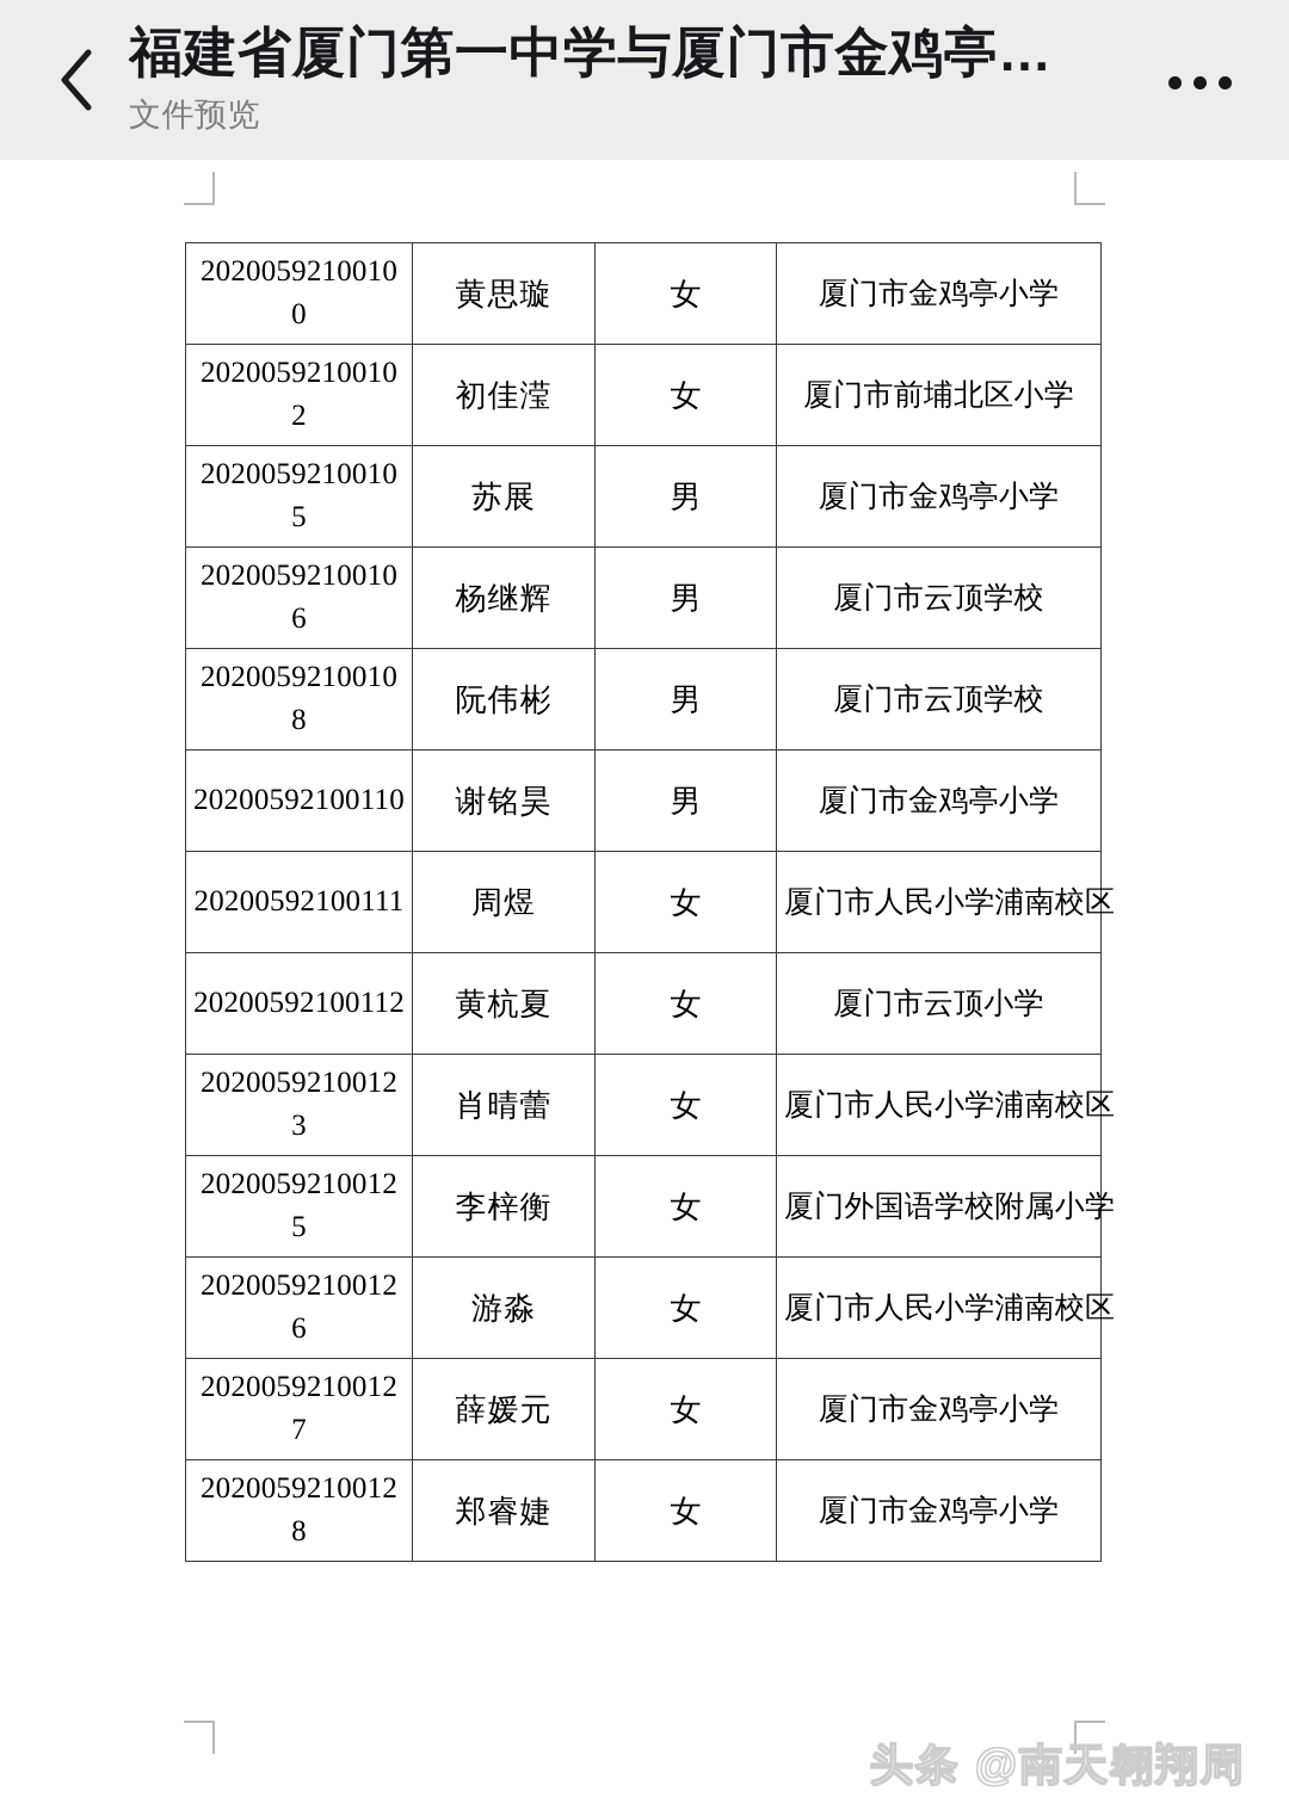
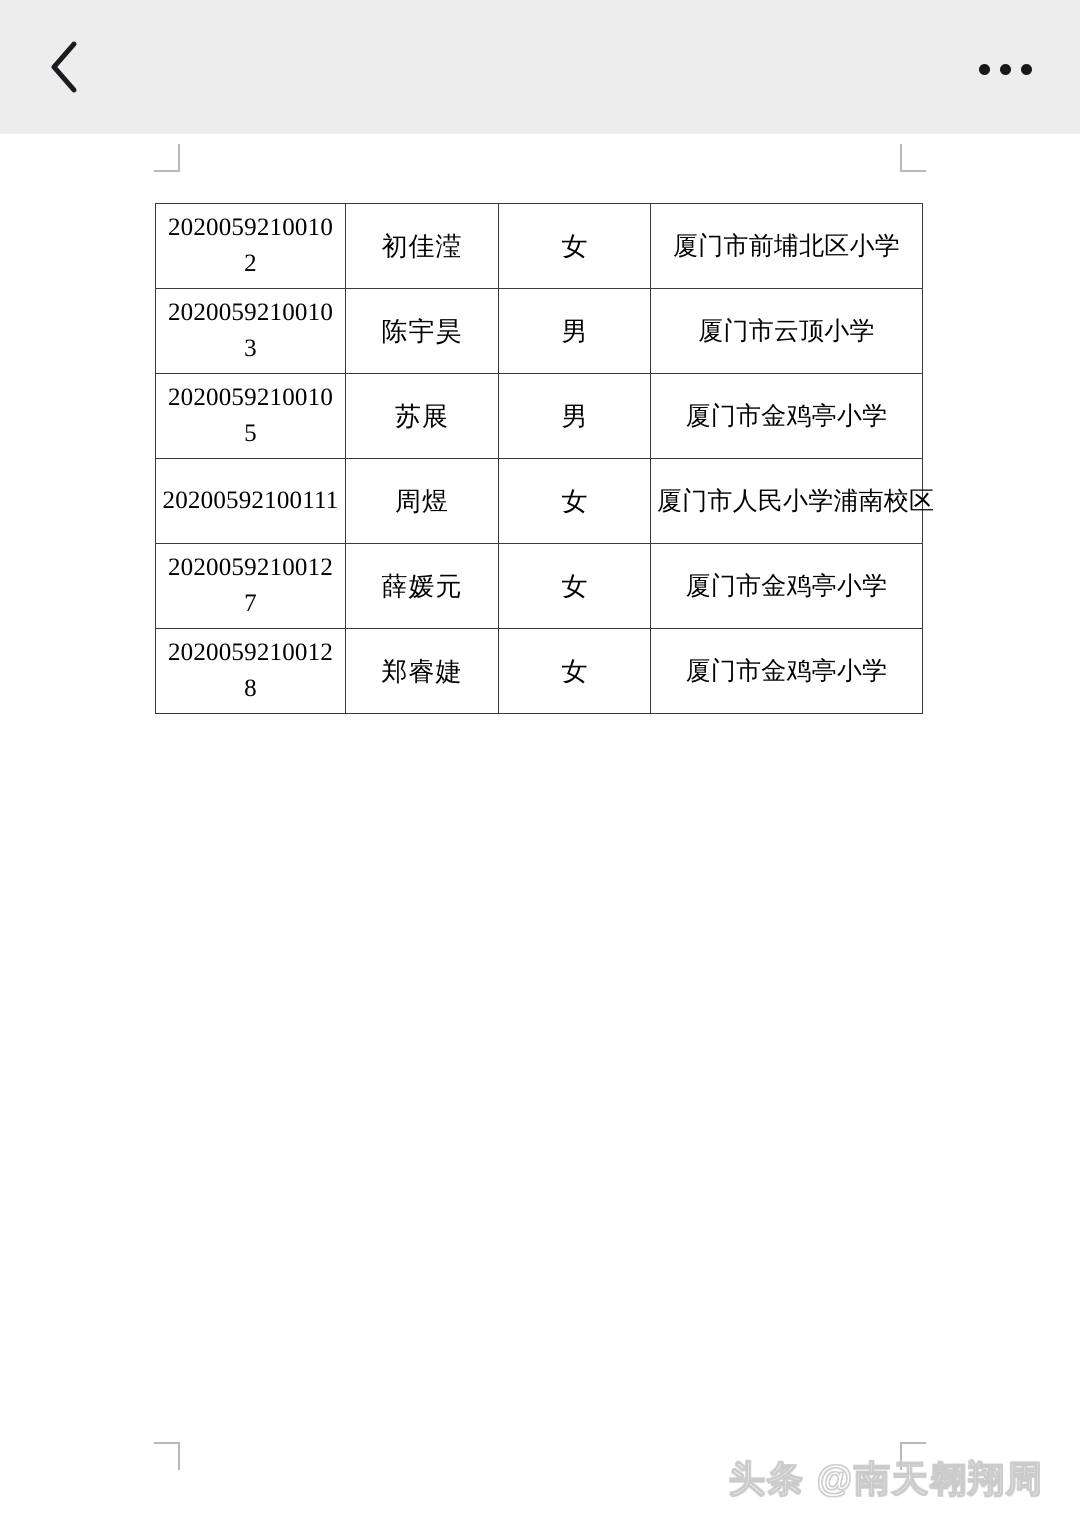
- 福建省厦门第一中学与厦门市金鸡亭…
- 文件预览
- 20200592100100	黄思璇	女	厦门市金鸡亭小学
  20200592100102	初佳滢	女	厦门市前埔北区小学
+ 20200592100103	陈宇昊	男	厦门市云顶小学
  20200592100105	苏展	男	厦门市金鸡亭小学
- 20200592100106	杨继辉	男	厦门市云顶学校
- 20200592100108	阮伟彬	男	厦门市云顶学校
- 20200592100110	谢铭昊	男	厦门市金鸡亭小学
  20200592100111	周煜	女	厦门市人民小学浦南校区
- 20200592100112	黄杭夏	女	厦门市云顶小学
- 20200592100123	肖晴蕾	女	厦门市人民小学浦南校区
- 20200592100125	李梓衡	女	厦门外国语学校附属小学
- 20200592100126	游淼	女	厦门市人民小学浦南校区
  20200592100127	薛媛元	女	厦门市金鸡亭小学
  20200592100128	郑睿婕	女	厦门市金鸡亭小学
  头条 @南天翱翔周
